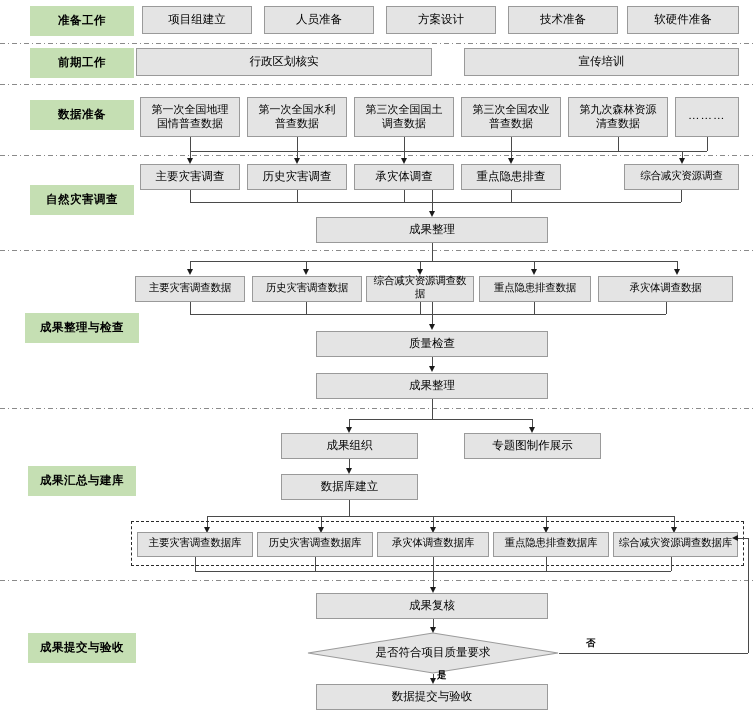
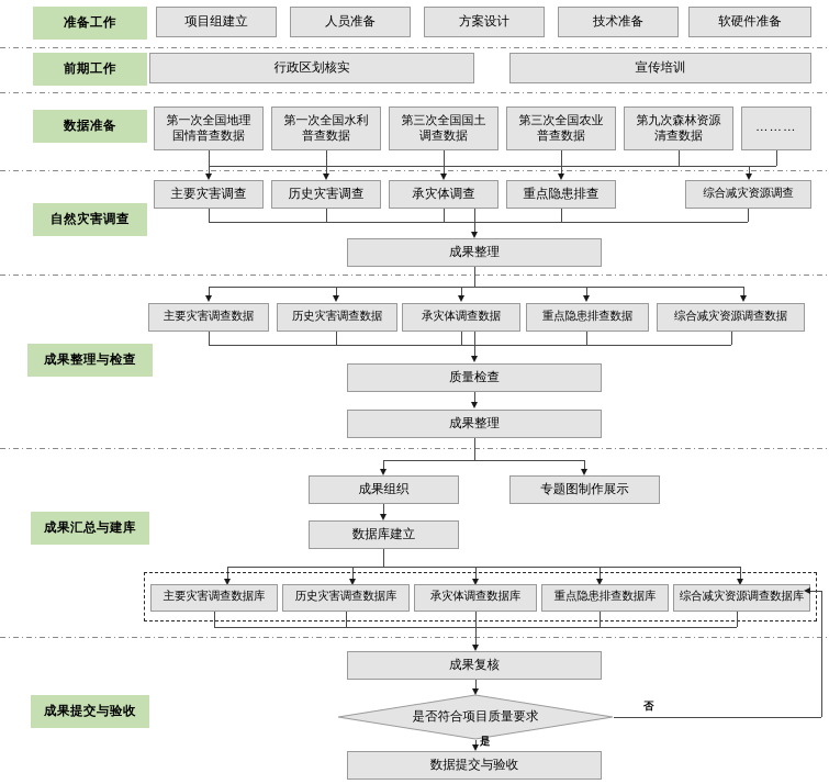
  准备工作
  前期工作
  数据准备
  自然灾害调查
  成果整理与检查
  成果汇总与建库
  成果提交与验收
  项目组建立
  人员准备
  方案设计
  技术准备
  软硬件准备
  行政区划核实
  宣传培训
  第一次全国地理
  国情普查数据
  第一次全国水利
  普查数据
  第三次全国国土
  调查数据
  第三次全国农业
  普查数据
  第九次森林资源
  清查数据
  ………
  主要灾害调查
  历史灾害调查
  承灾体调查
  重点隐患排查
  综合减灾资源调查
  成果整理
  主要灾害调查数据
  历史灾害调查数据
- 综合减灾资源调查数据
+ 承灾体调查数据
  重点隐患排查数据
- 承灾体调查数据
+ 综合减灾资源调查数据
  质量检查
  成果整理
  成果组织
  专题图制作展示
  数据库建立
  主要灾害调查数据库
  历史灾害调查数据库
  承灾体调查数据库
  重点隐患排查数据库
  综合减灾资源调查数据库
  成果复核
  是否符合项目质量要求
  是
  数据提交与验收
  否
